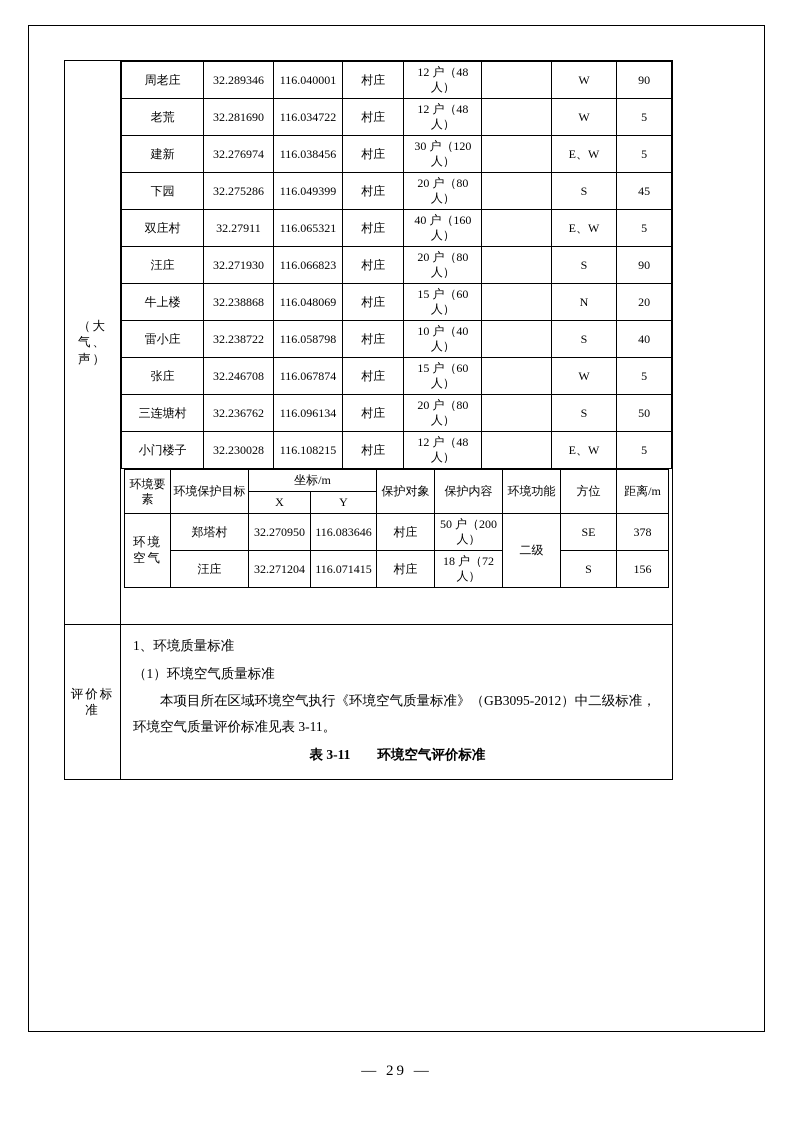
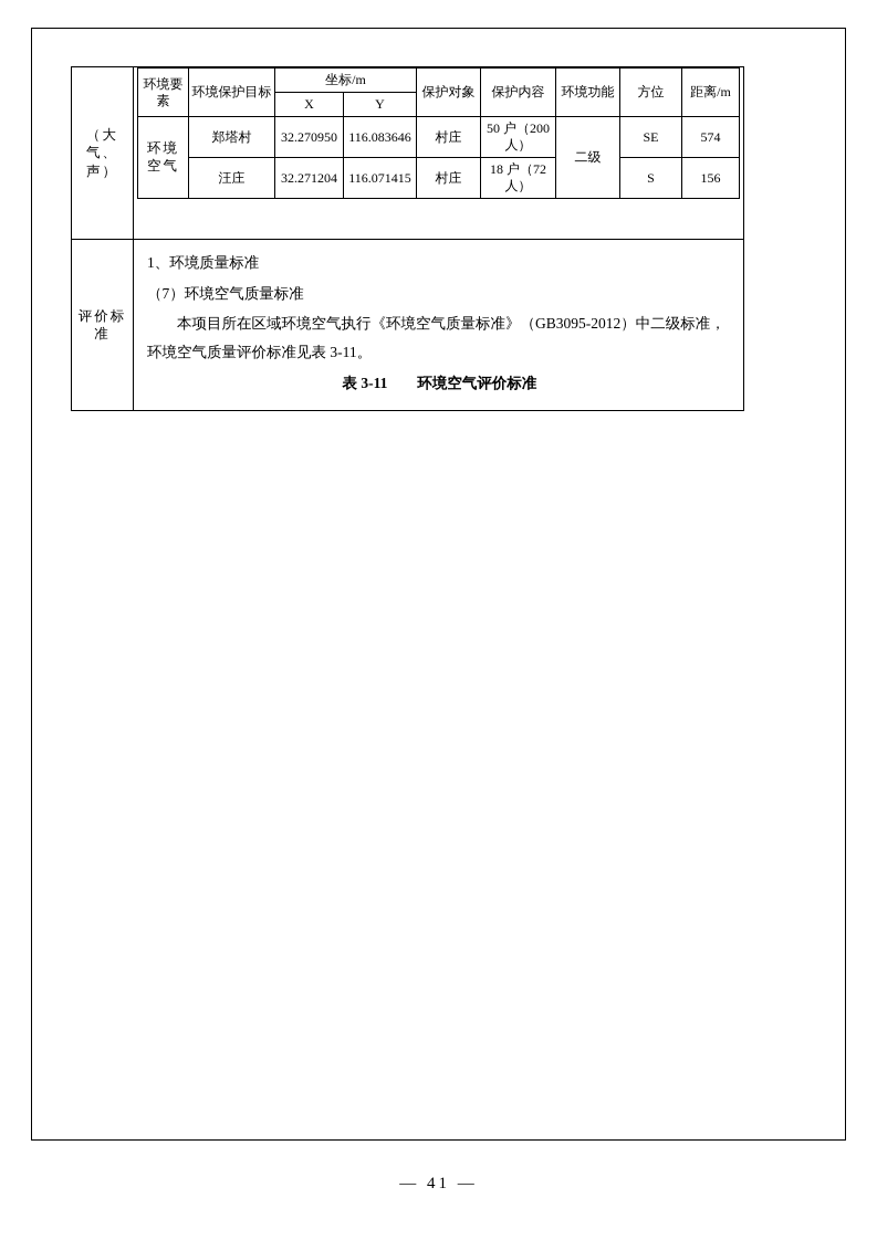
  （大气、声）
- 周老庄	32.289346	116.040001	村庄	12 户（48 人）		W	90
- 老荒	32.281690	116.034722	村庄	12 户（48 人）		W	5
- 建新	32.276974	116.038456	村庄	30 户（120 人）		E、W	5
- 下园	32.275286	116.049399	村庄	20 户（80 人）		S	45
- 双庄村	32.27911	116.065321	村庄	40 户（160 人）		E、W	5
- 汪庄	32.271930	116.066823	村庄	20 户（80 人）		S	90
- 牛上楼	32.238868	116.048069	村庄	15 户（60 人）		N	20
- 雷小庄	32.238722	116.058798	村庄	10 户（40 人）		S	40
- 张庄	32.246708	116.067874	村庄	15 户（60 人）		W	5
- 三连塘村	32.236762	116.096134	村庄	20 户（80 人）		S	50
- 小门楼子	32.230028	116.108215	村庄	12 户（48 人）		E、W	5
  环境要素	环境保护目标	坐标/m	保护对象	保护内容	环境功能	方位	距离/m
  X	Y
- 环境空气	郑塔村	32.270950	116.083646	村庄	50 户（200 人）	二级	SE	378
+ 环境空气	郑塔村	32.270950	116.083646	村庄	50 户（200 人）	二级	SE	574
  汪庄	32.271204	116.071415	村庄	18 户（72 人）	S	156
- 评价标准	1、环境质量标准 （1）环境空气质量标准 本项目所在区域环境空气执行《环境空气质量标准》（GB3095-2012）中二级标准，环境空气质量评价标准见表 3-11。 表 3-11 环境空气评价标准
+ 评价标准	1、环境质量标准 （7）环境空气质量标准 本项目所在区域环境空气执行《环境空气质量标准》（GB3095-2012）中二级标准，环境空气质量评价标准见表 3-11。 表 3-11 环境空气评价标准
- — 29 —
+ — 41 —
